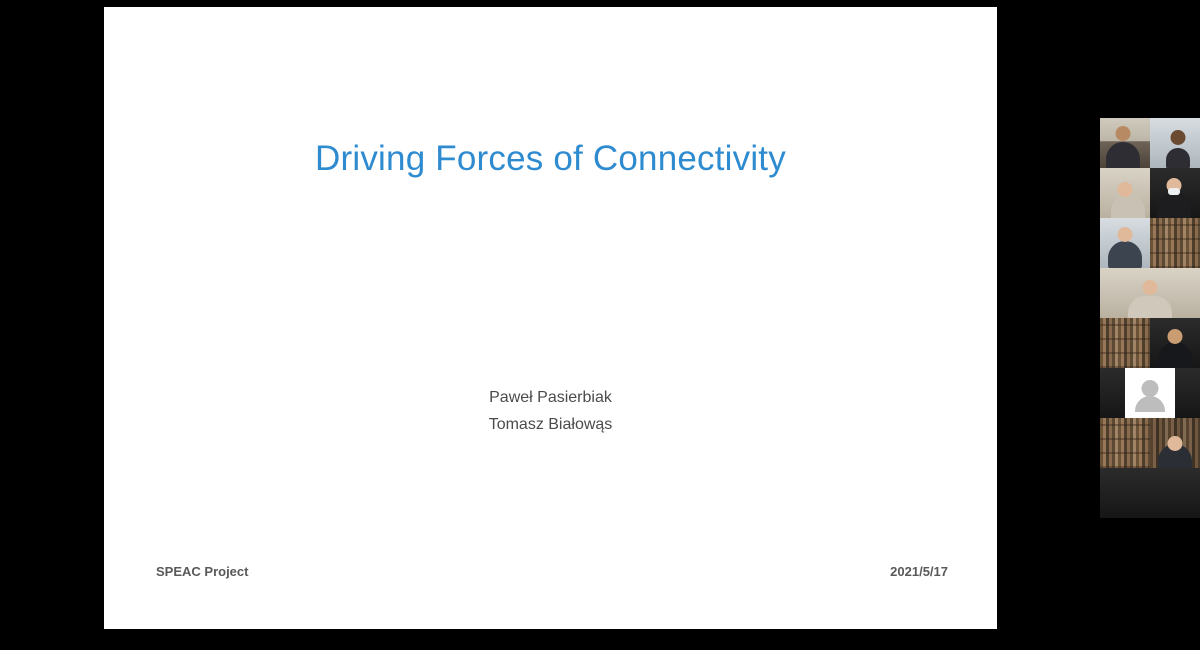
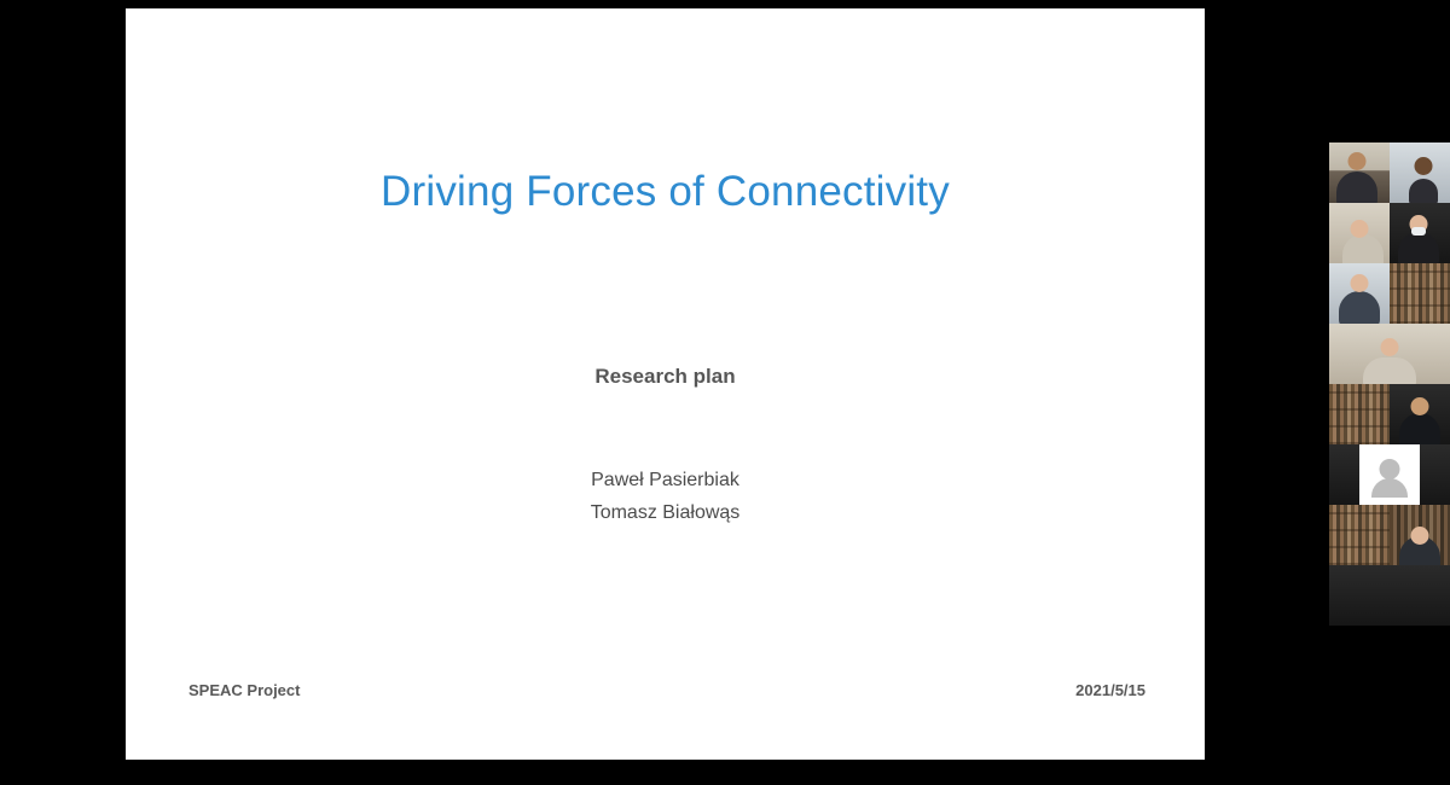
  Driving Forces of Connectivity
+ Research plan
  Paweł Pasierbiak
  Tomasz Białowąs
  SPEAC Project
- 2021/5/17
+ 2021/5/15
